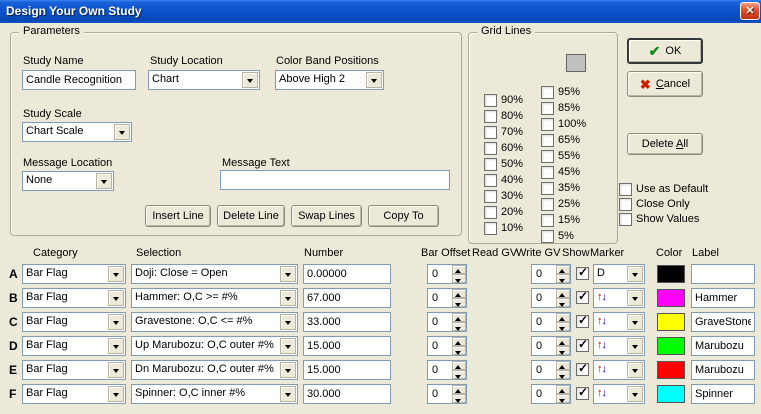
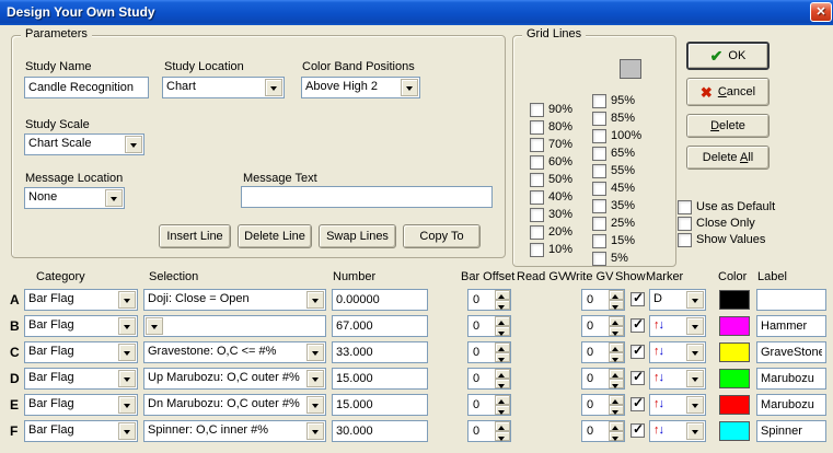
  Design Your Own Study
  ✕
  Parameters
  Study Name
  Candle Recognition
  Study Location
  Chart
  Color Band Positions
  Above High 2
  Study Scale
  Chart Scale
  Message Location
  None
  Message Text
  Insert Line
  Delete Line
  Swap Lines
  Copy To
  Grid Lines
  90%
  80%
  70%
  60%
  50%
  40%
  30%
  20%
  10%
  95%
  85%
  100%
  65%
  55%
  45%
  35%
  25%
  15%
  5%
  ✔
  OK
  ✖
  Cancel
+ Delete
  Delete All
  Use as Default
  Close Only
  Show Values
  Category
  Selection
  Number
  Bar Offset
  Read GV
  Write GV
  Show
  Marker
  Color
  Label
  A
  Bar Flag
  Doji: Close = Open
  0.00000
  0
  0
  ✓
  D
  B
  Bar Flag
- Hammer: O,C >= #%
  67.000
  0
  0
  ✓
  ↑↓
  Hammer
  C
  Bar Flag
  Gravestone: O,C <= #%
  33.000
  0
  0
  ✓
  ↑↓
  GraveStone
  D
  Bar Flag
  Up Marubozu: O,C outer #%
  15.000
  0
  0
  ✓
  ↑↓
  Marubozu
  E
  Bar Flag
  Dn Marubozu: O,C outer #%
  15.000
  0
  0
  ✓
  ↑↓
  Marubozu
  F
  Bar Flag
  Spinner: O,C inner #%
  30.000
  0
  0
  ✓
  ↑↓
  Spinner
